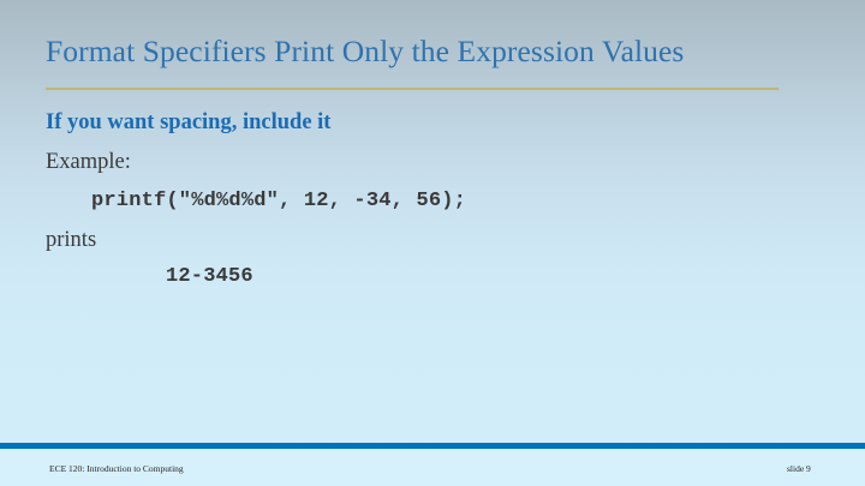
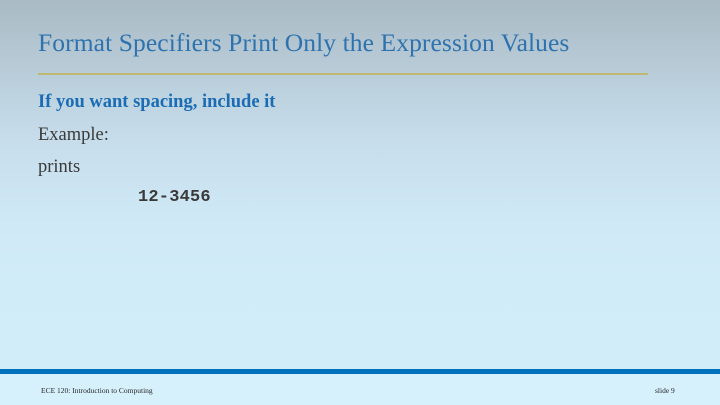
  Format Specifiers Print Only the Expression Values
  If you want spacing, include it
  Example:
- printf("%d%d%d", 12, -34, 56);
  prints
  12-3456
  ECE 120: Introduction to Computing
  slide 9
